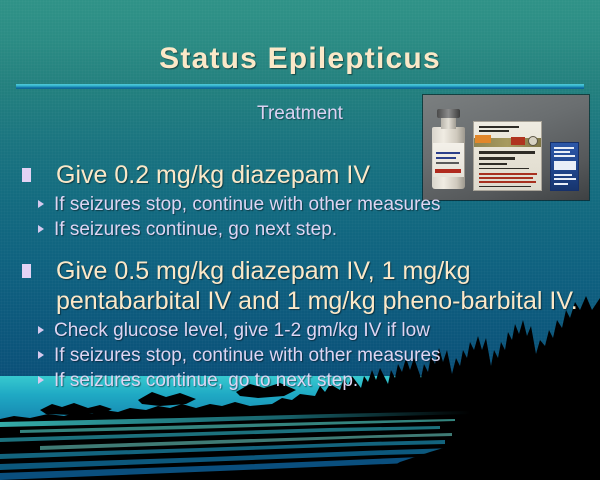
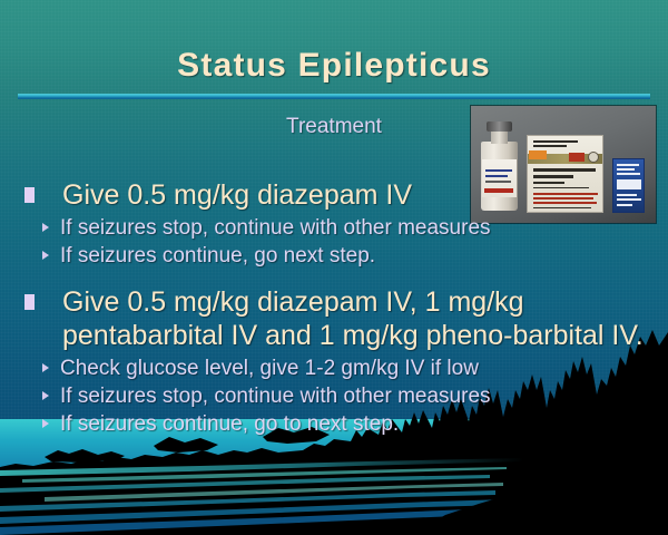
  Status Epilepticus
  Treatment
- Give 0.2 mg/kg diazepam IV
+ Give 0.5 mg/kg diazepam IV
  If seizures stop, continue with other measures
  If seizures continue, go next step.
  Give 0.5 mg/kg diazepam IV, 1 mg/kg pentabarbital IV and 1 mg/kg pheno-barbital IV.
  Check glucose level, give 1-2 gm/kg IV if low
  If seizures stop, continue with other measures
  If seizures continue, go to next step.
